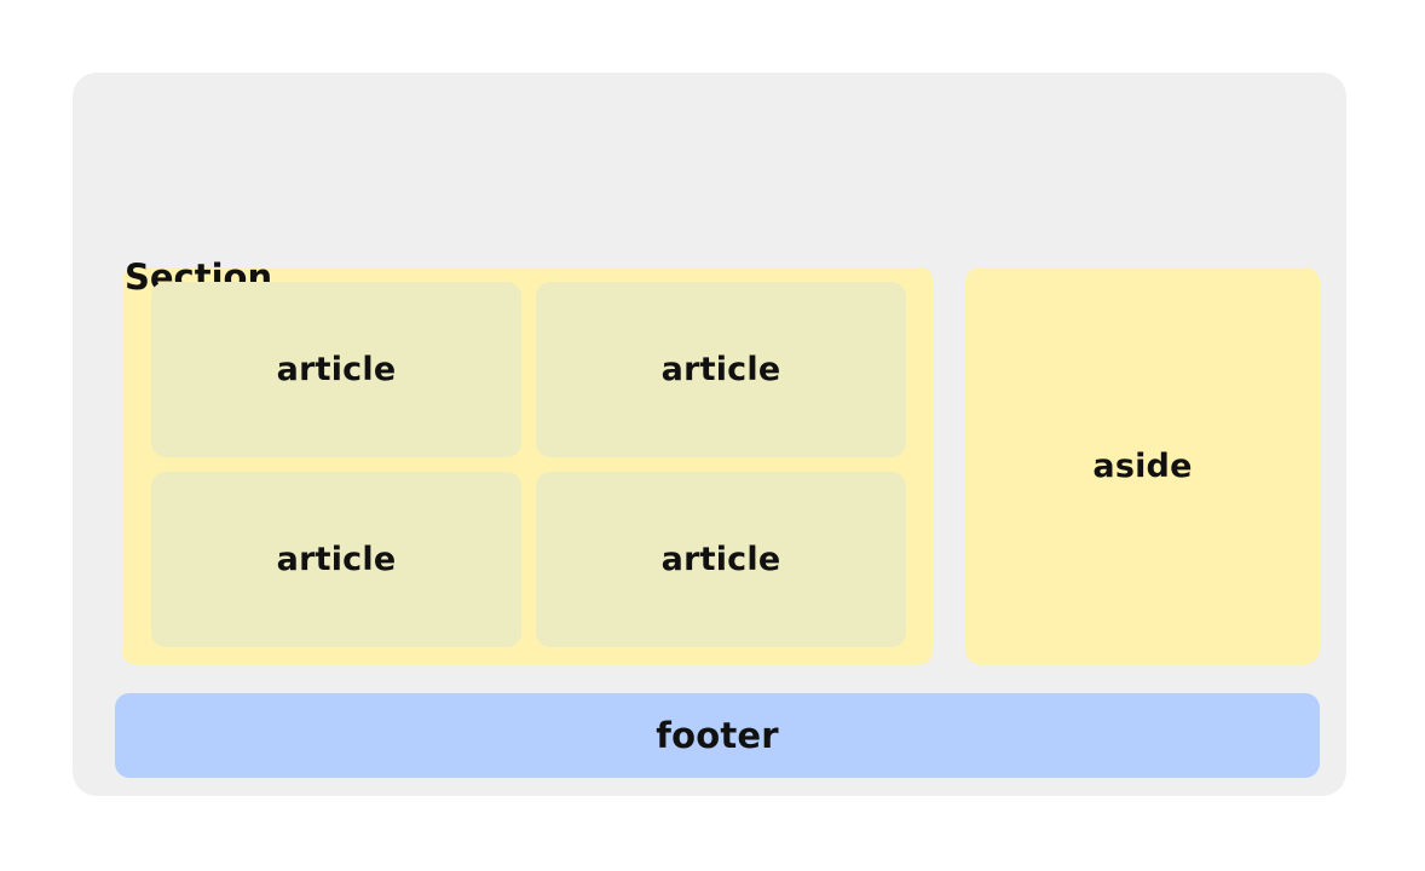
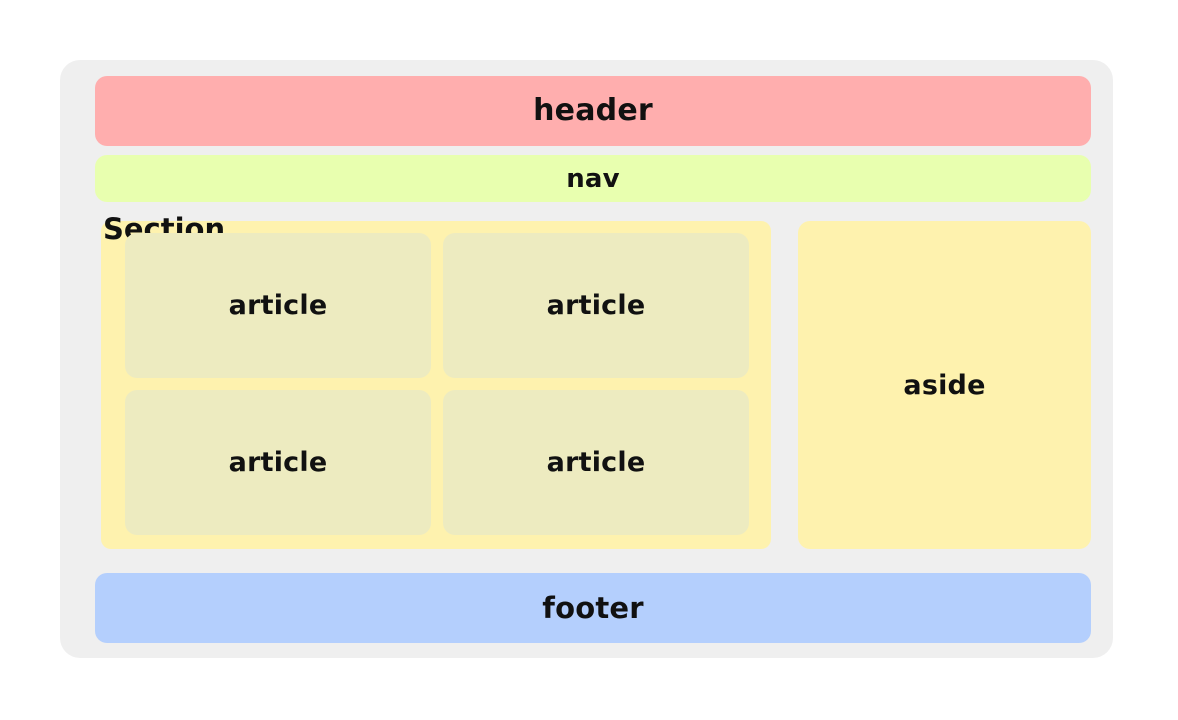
+ header
+ nav
  Section
  article
  article
  article
  article
  aside
  footer
